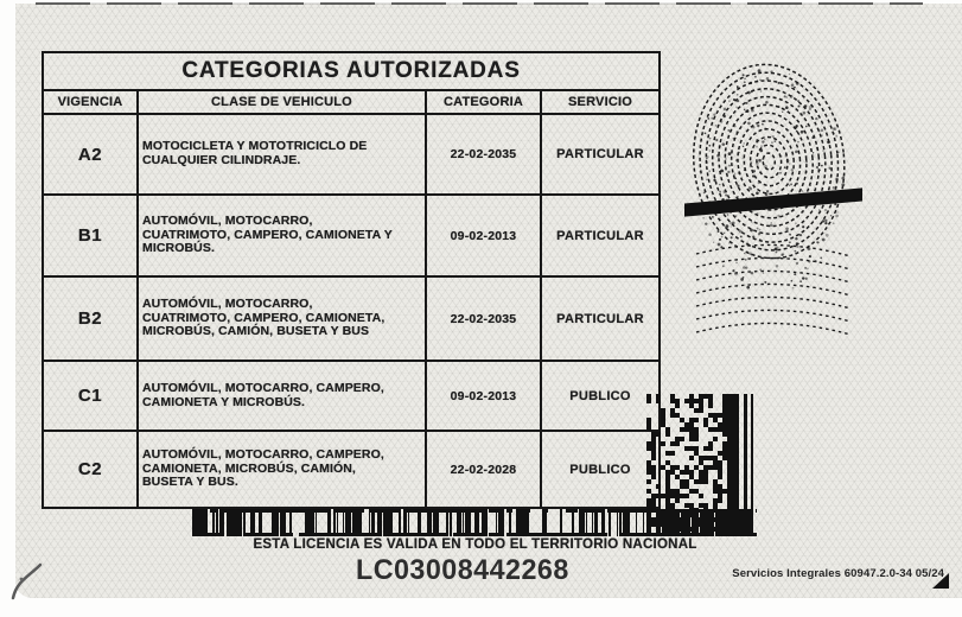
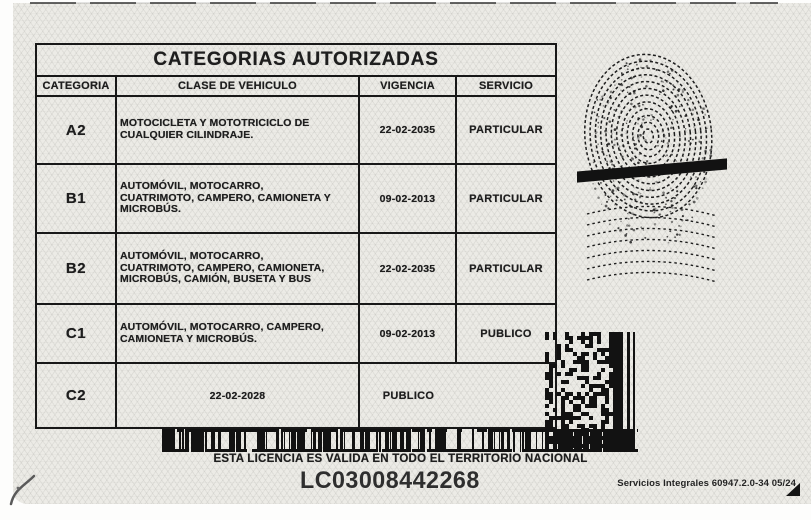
  CATEGORIAS AUTORIZADAS
- VIGENCIA
+ CATEGORIA
  CLASE DE VEHICULO
- CATEGORIA
+ VIGENCIA
  SERVICIO
  A2
  MOTOCICLETA Y MOTOTRICICLO DE CUALQUIER CILINDRAJE.
  22-02-2035
  PARTICULAR
  B1
  AUTOMÓVIL, MOTOCARRO, CUATRIMOTO, CAMPERO, CAMIONETA Y MICROBÚS.
  09-02-2013
  PARTICULAR
  B2
  AUTOMÓVIL, MOTOCARRO, CUATRIMOTO, CAMPERO, CAMIONETA, MICROBÚS, CAMIÓN, BUSETA Y BUS
  22-02-2035
  PARTICULAR
  C1
  AUTOMÓVIL, MOTOCARRO, CAMPERO, CAMIONETA Y MICROBÚS.
  09-02-2013
  PUBLICO
  C2
- AUTOMÓVIL, MOTOCARRO, CAMPERO, CAMIONETA, MICROBÚS, CAMIÓN, BUSETA Y BUS.
  22-02-2028
  PUBLICO
  ESTA LICENCIA ES VALIDA EN TODO EL TERRITORIO NACIONAL
  LC03008442268
  Servicios Integrales 60947.2.0-34 05/24
